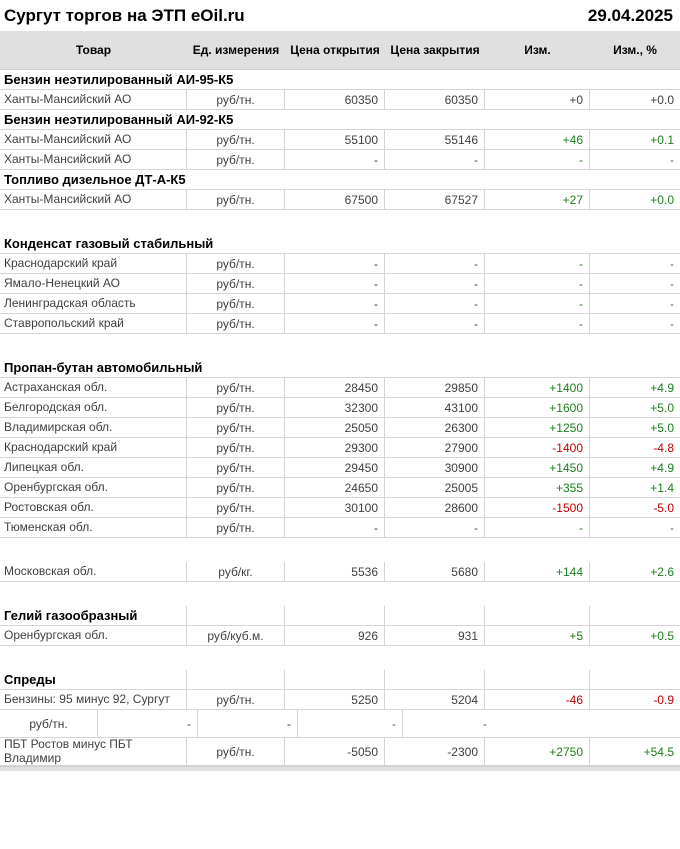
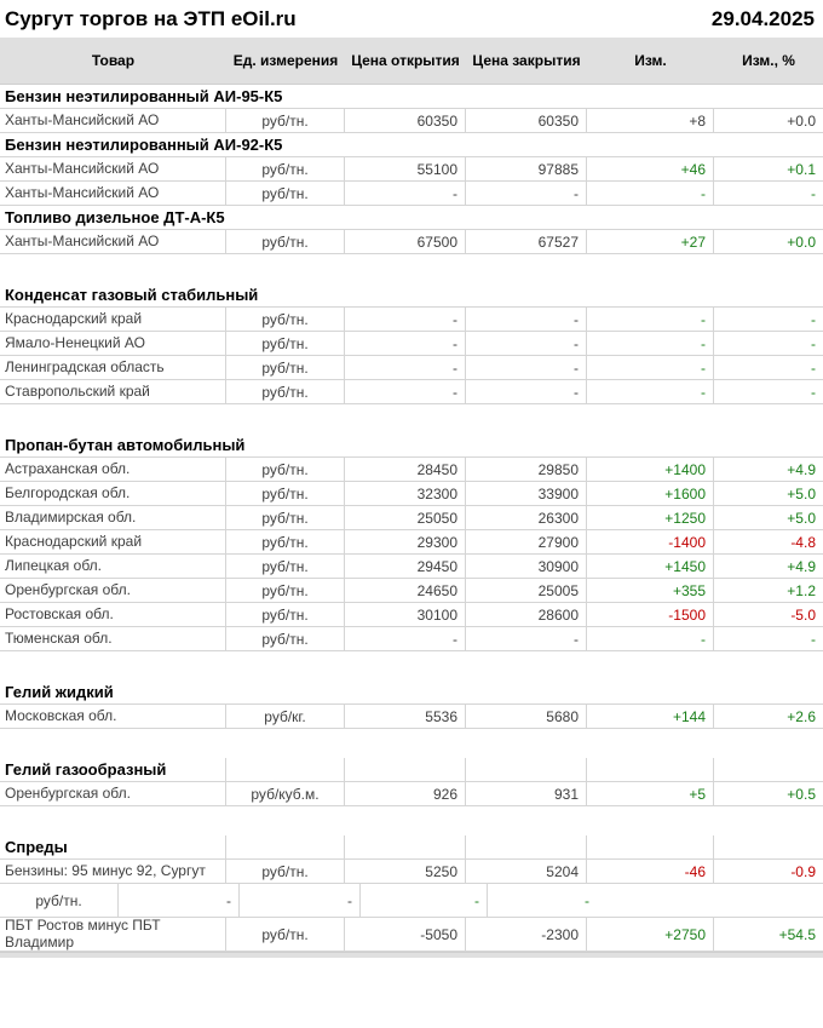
  Сургут торгов на ЭТП eOil.ru
  29.04.2025
  Товар
  Ед. измерения
  Цена открытия
  Цена закрытия
  Изм.
  Изм., %
  Бензин неэтилированный АИ-95-К5
  Ханты-Мансийский АО
  руб/тн.
  60350
  60350
- +0
+ +8
  +0.0
  Бензин неэтилированный АИ-92-К5
  Ханты-Мансийский АО
  руб/тн.
  55100
- 55146
+ 97885
  +46
  +0.1
  Ханты-Мансийский АО
  руб/тн.
  -
  -
  -
  -
  Топливо дизельное ДТ-А-К5
  Ханты-Мансийский АО
  руб/тн.
  67500
  67527
  +27
  +0.0
  Конденсат газовый стабильный
  Краснодарский край
  руб/тн.
  -
  -
  -
  -
  Ямало-Ненецкий АО
  руб/тн.
  -
  -
  -
  -
  Ленинградская область
  руб/тн.
  -
  -
  -
  -
  Ставропольский край
  руб/тн.
  -
  -
  -
  -
  Пропан-бутан автомобильный
  Астраханская обл.
  руб/тн.
  28450
  29850
  +1400
  +4.9
  Белгородская обл.
  руб/тн.
  32300
- 43100
+ 33900
  +1600
  +5.0
  Владимирская обл.
  руб/тн.
  25050
  26300
  +1250
  +5.0
  Краснодарский край
  руб/тн.
  29300
  27900
  -1400
  -4.8
  Липецкая обл.
  руб/тн.
  29450
  30900
  +1450
  +4.9
  Оренбургская обл.
  руб/тн.
  24650
  25005
  +355
- +1.4
+ +1.2
  Ростовская обл.
  руб/тн.
  30100
  28600
  -1500
  -5.0
  Тюменская обл.
  руб/тн.
  -
  -
  -
  -
+ Гелий жидкий
  Московская обл.
  руб/кг.
  5536
  5680
  +144
  +2.6
  Гелий газообразный
  Оренбургская обл.
  руб/куб.м.
  926
  931
  +5
  +0.5
  Спреды
  Бензины: 95 минус 92, Сургут
  руб/тн.
  5250
  5204
  -46
  -0.9
  руб/тн.
  -
  -
  -
  -
  ПБТ Ростов минус ПБТ Владимир
  руб/тн.
  -5050
  -2300
  +2750
  +54.5
